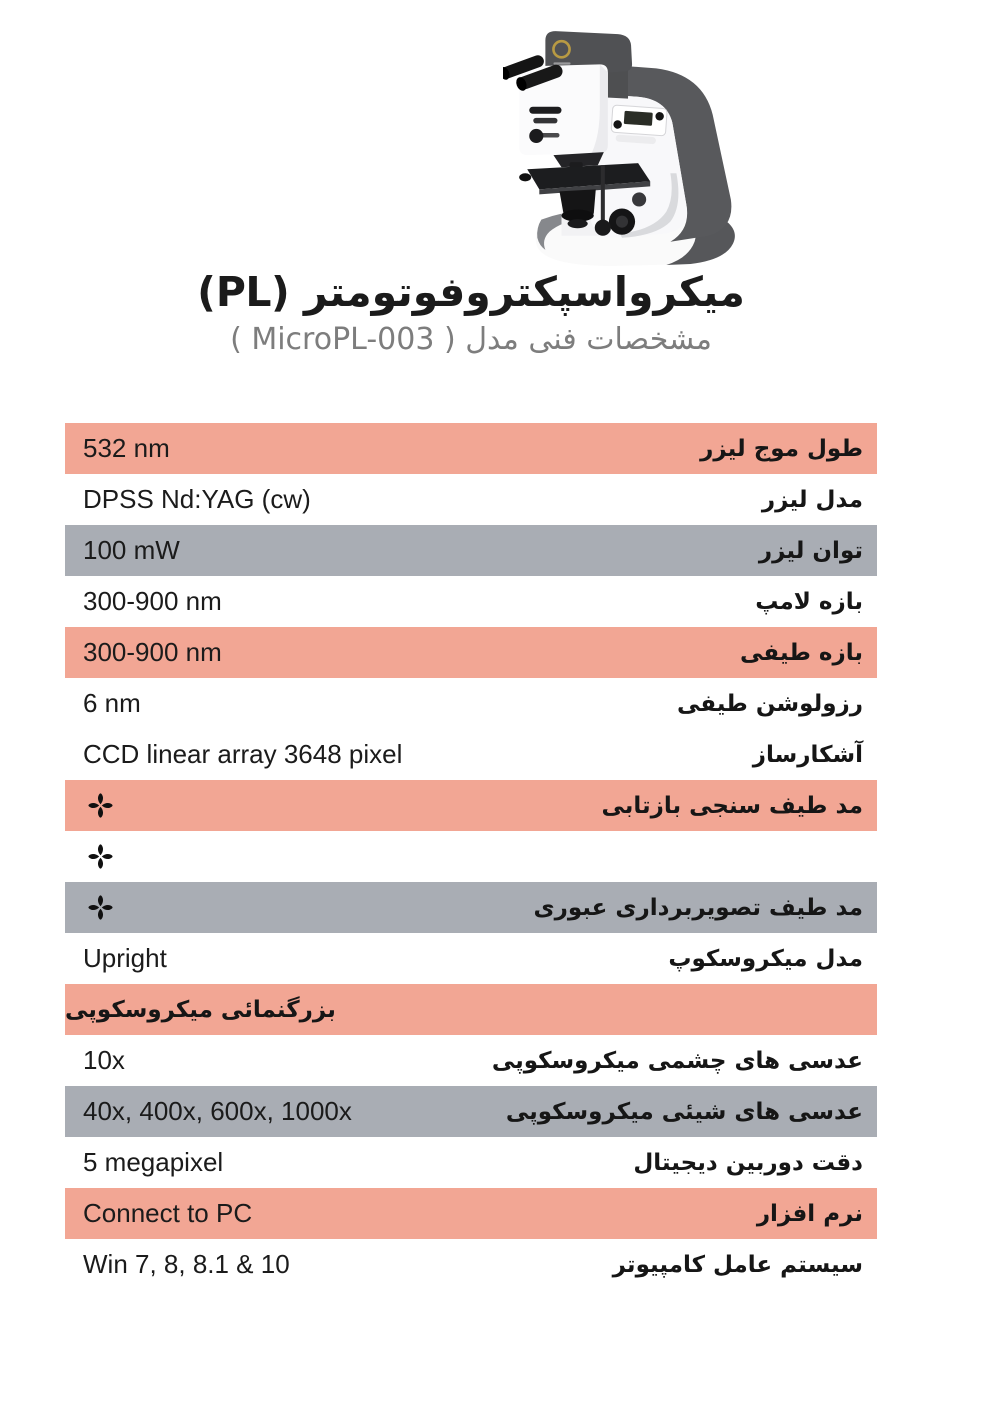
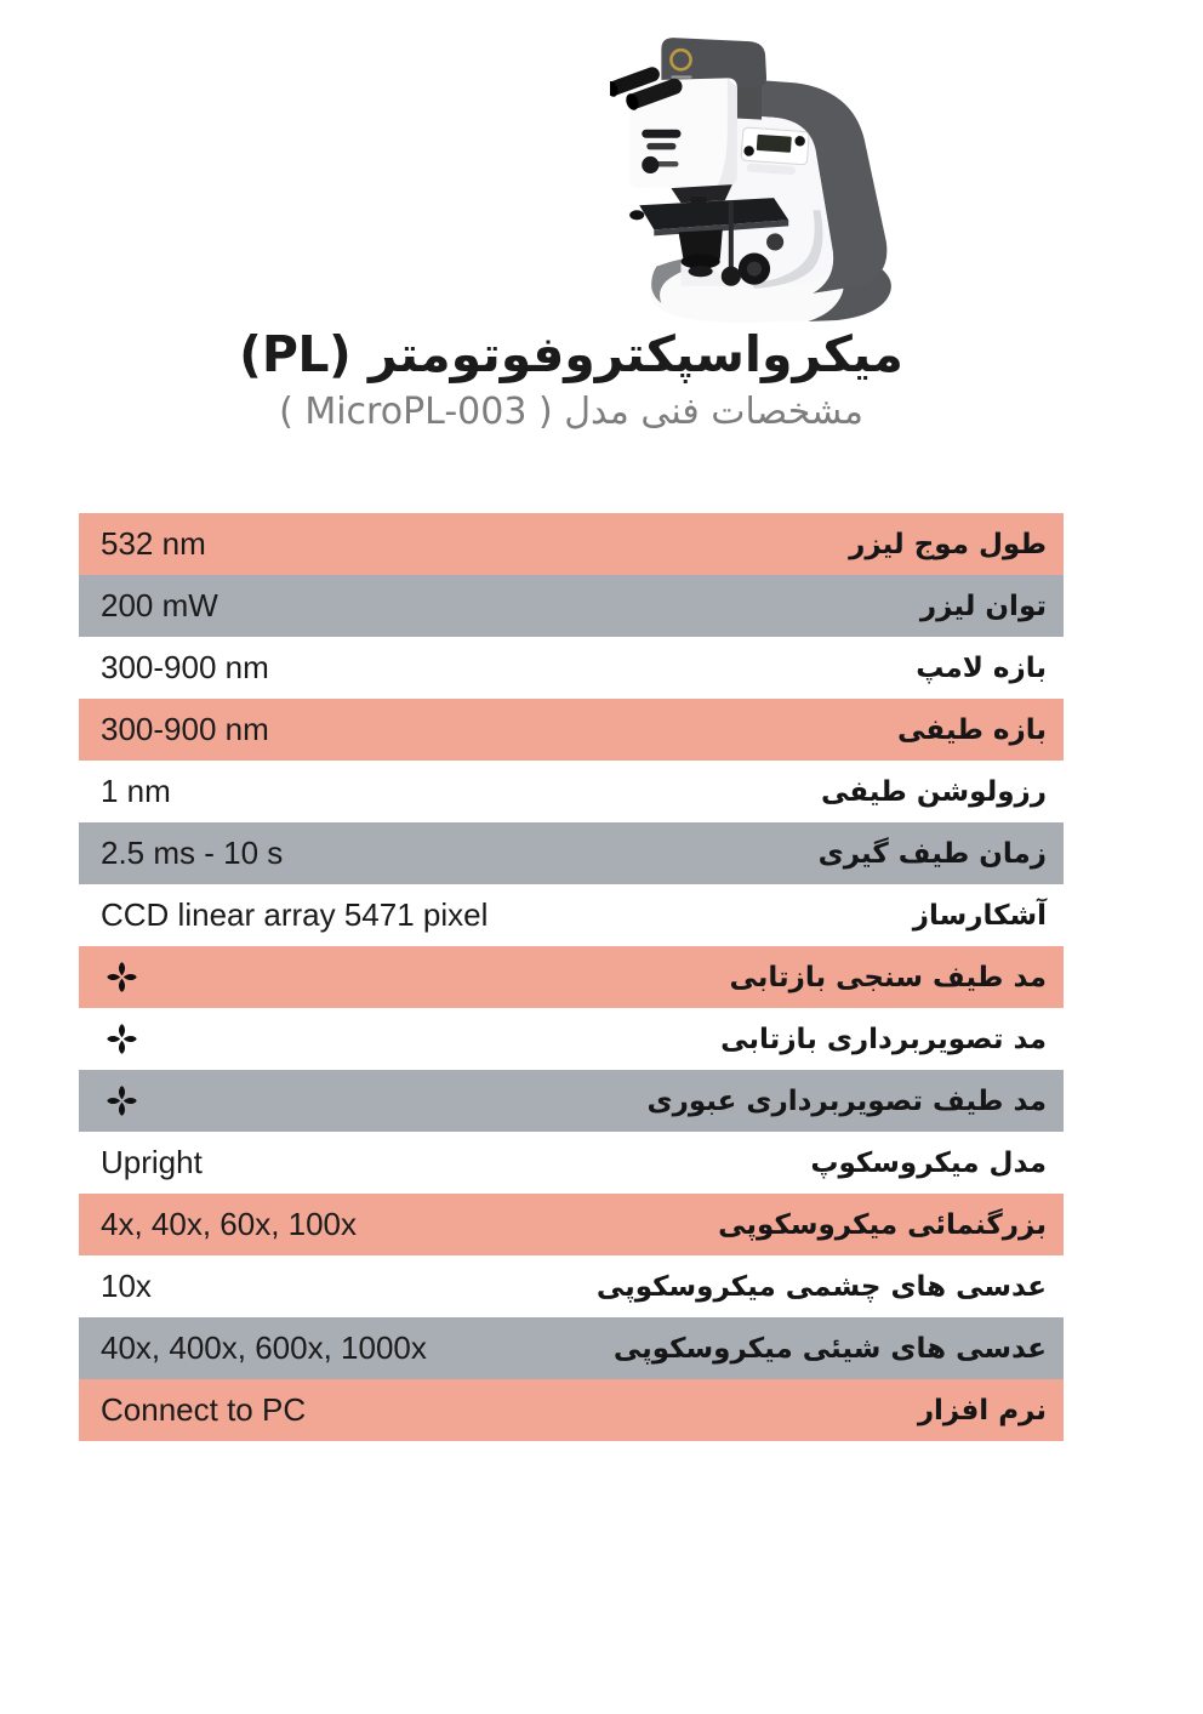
  میکرواسپکتروفوتومتر (PL)
  مشخصات فنی مدل ( MicroPL-003 )
  532 nm
  طول موج لیزر
- DPSS Nd:YAG (cw)
- مدل لیزر
- 100 mW
+ 200 mW
  توان لیزر
  300-900 nm
  بازه لامپ
  300-900 nm
  بازه طیفی
- 6 nm
+ 1 nm
  رزولوشن طیفی
+ 2.5 ms - 10 s
+ زمان طیف گیری
- CCD linear array 3648 pixel
+ CCD linear array 5471 pixel
  آشکارساز
  مد طیف سنجی بازتابی
+ مد تصویربرداری بازتابی
  مد طیف تصویربرداری عبوری
  Upright
  مدل میکروسکوپ
+ 4x, 40x, 60x, 100x
  بزرگنمائی میکروسکوپی
  10x
  عدسی های چشمی میکروسکوپی
  40x, 400x, 600x, 1000x
  عدسی های شیئی میکروسکوپی
- 5 megapixel
- دقت دوربین دیجیتال
  Connect to PC
  نرم افزار
- Win 7, 8, 8.1 & 10
- سیستم عامل کامپیوتر
